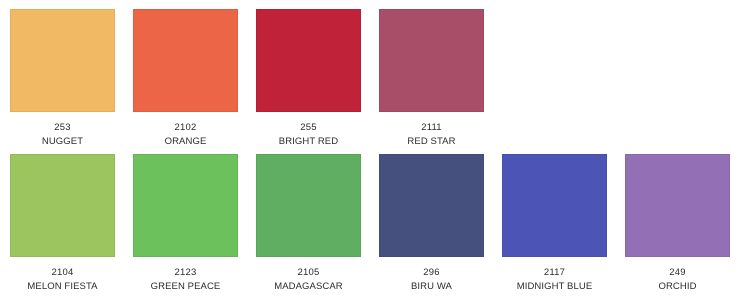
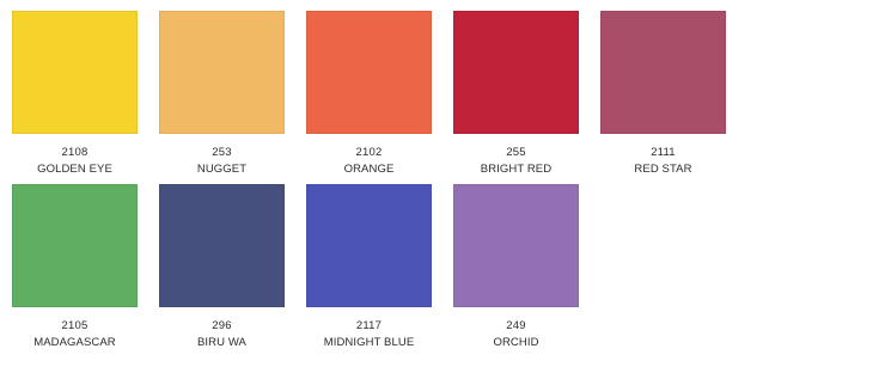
+ 2108
+ GOLDEN EYE
  253
  NUGGET
  2102
  ORANGE
  255
  BRIGHT RED
  2111
  RED STAR
- 2104
- MELON FIESTA
- 2123
- GREEN PEACE
  2105
  MADAGASCAR
  296
  BIRU WA
  2117
  MIDNIGHT BLUE
  249
  ORCHID
